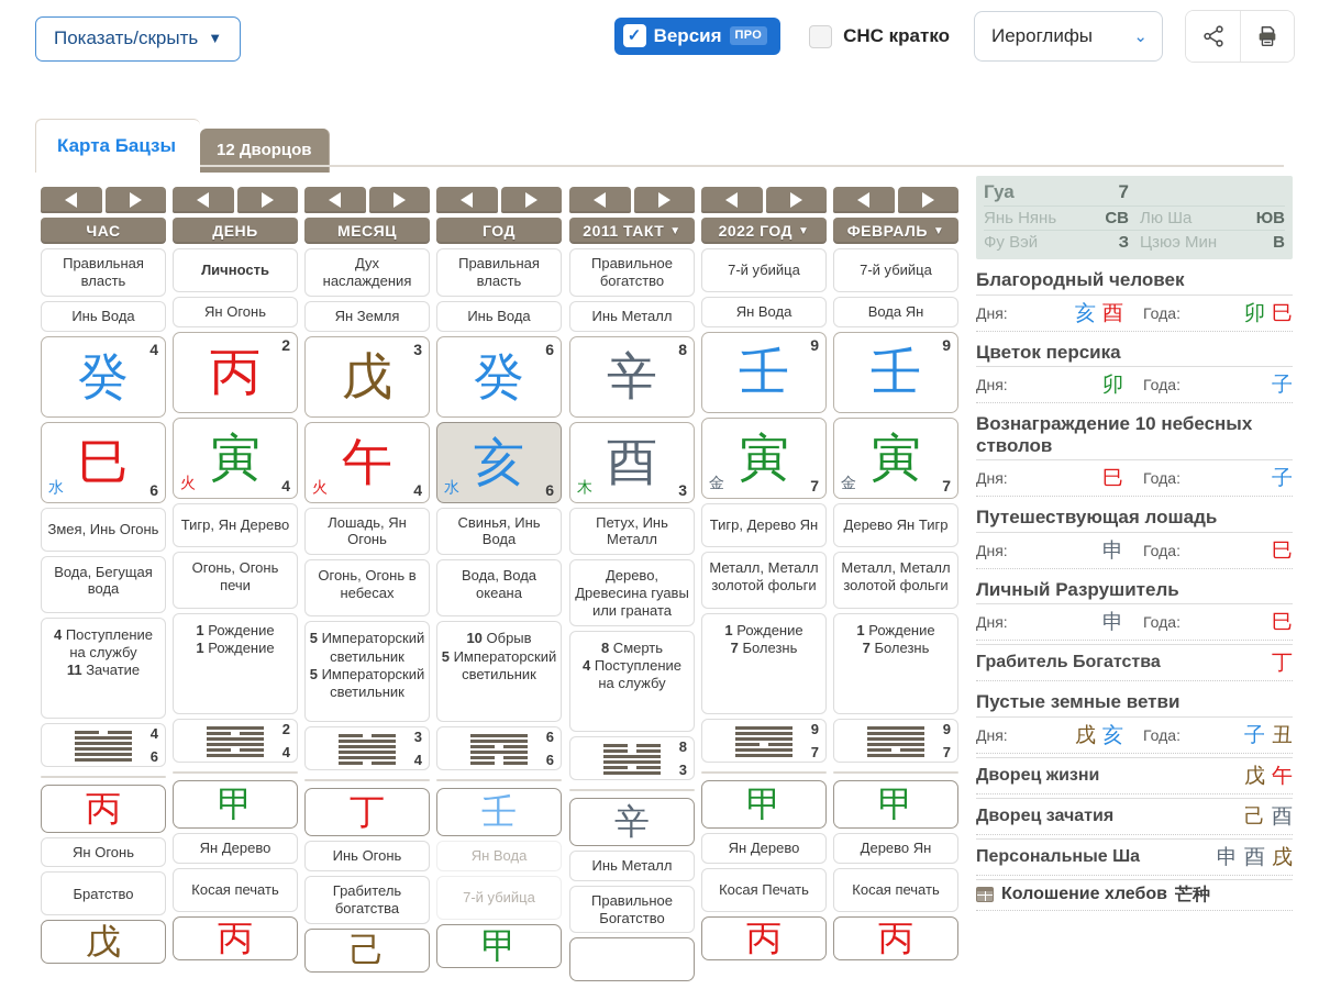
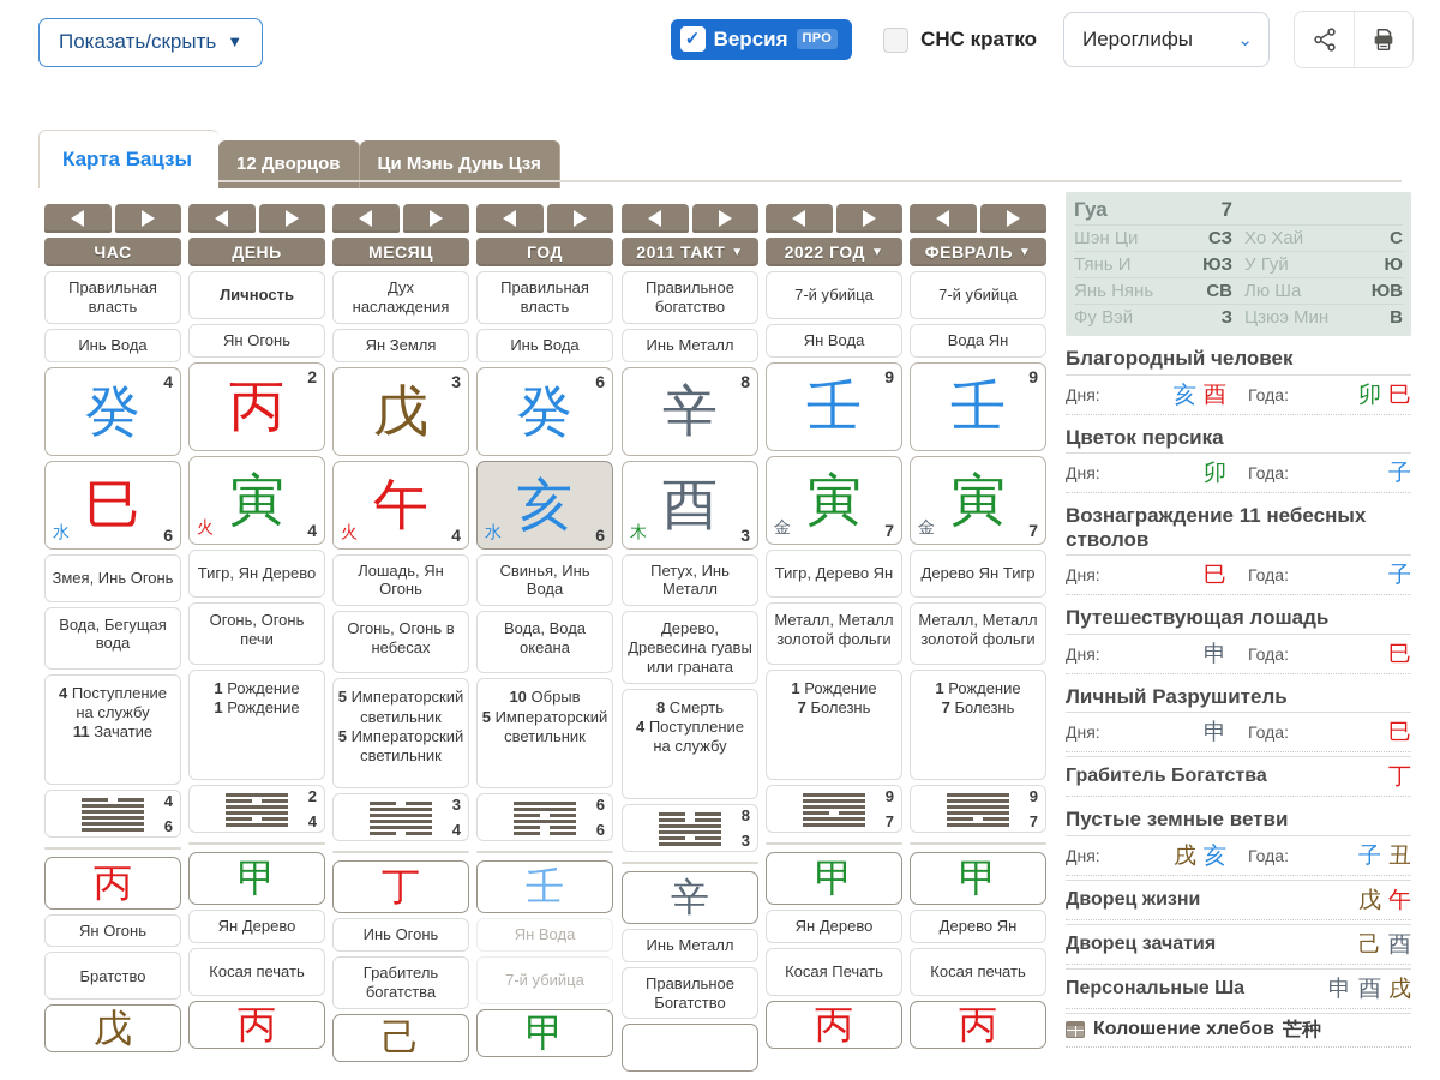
  Показать/скрыть
  ▼
  ✓
  Версия
  ПРО
  СНС кратко
  Иероглифы
  ⌄
  Карта Бацзы
  12 Дворцов
+ Ци Мэнь Дунь Цзя
  ЧАС
  Правильная власть
  Инь Вода
  癸
  4
  巳
  水
  6
  Змея, Инь Огонь
  Вода, Бегущая вода
  4 Поступление на службу
  11 Зачатие
  4
  6
  丙
  Ян Огонь
  Братство
  戊
  ДЕНЬ
  Личность
  Ян Огонь
  丙
  2
  寅
  火
  4
  Тигр, Ян Дерево
  Огонь, Огонь печи
  1 Рождение
  1 Рождение
  2
  4
  甲
  Ян Дерево
  Косая печать
  丙
  МЕСЯЦ
  Дух наслаждения
  Ян Земля
  戊
  3
  午
  火
  4
  Лошадь, Ян Огонь
  Огонь, Огонь в небесах
  5 Императорский светильник
  5 Императорский светильник
  3
  4
  丁
  Инь Огонь
  Грабитель богатства
  己
  ГОД
  Правильная власть
  Инь Вода
  癸
  6
  亥
  水
  6
  Свинья, Инь Вода
  Вода, Вода океана
  10 Обрыв
  5 Императорский светильник
  6
  6
  壬
  Ян Вода
  7-й убийца
  甲
  2011 ТАКТ
  ▼
  Правильное богатство
  Инь Металл
  辛
  8
  酉
  木
  3
  Петух, Инь Металл
  Дерево, Древесина гуавы или граната
  8 Смерть
  4 Поступление на службу
  8
  3
  辛
  Инь Металл
  Правильное Богатство
  2022 ГОД
  ▼
  7-й убийца
  Ян Вода
  壬
  9
  寅
  金
  7
  Тигр, Дерево Ян
  Металл, Металл золотой фольги
  1 Рождение
  7 Болезнь
  9
  7
  甲
  Ян Дерево
  Косая Печать
  丙
  ФЕВРАЛЬ
  ▼
  7-й убийца
  Вода Ян
  壬
  9
  寅
  金
  7
  Дерево Ян Тигр
  Металл, Металл золотой фольги
  1 Рождение
  7 Болезнь
  9
  7
  甲
  Дерево Ян
  Косая печать
  丙
  Гуа
  7
+ Шэн Ци
+ СЗ
+ Хо Хай
+ С
+ Тянь И
+ ЮЗ
+ У Гуй
+ Ю
  Янь Нянь
  СВ
  Лю Ша
  ЮВ
  Фу Вэй
  З
  Цзюэ Мин
  В
  Благородный человек
  Дня:
  亥 酉
  Года:
  卯 巳
  Цветок персика
  Дня:
  卯
  Года:
  子
- Вознаграждение 10 небесных стволов
+ Вознаграждение 11 небесных стволов
  Дня:
  巳
  Года:
  子
  Путешествующая лошадь
  Дня:
  申
  Года:
  巳
  Личный Разрушитель
  Дня:
  申
  Года:
  巳
  Грабитель Богатства
  丁
  Пустые земные ветви
  Дня:
  戌 亥
  Года:
  子 丑
  Дворец жизни
  戊 午
  Дворец зачатия
  己 酉
  Персональные Ша
  申 酉 戌
  Колошение хлебов
  芒种
